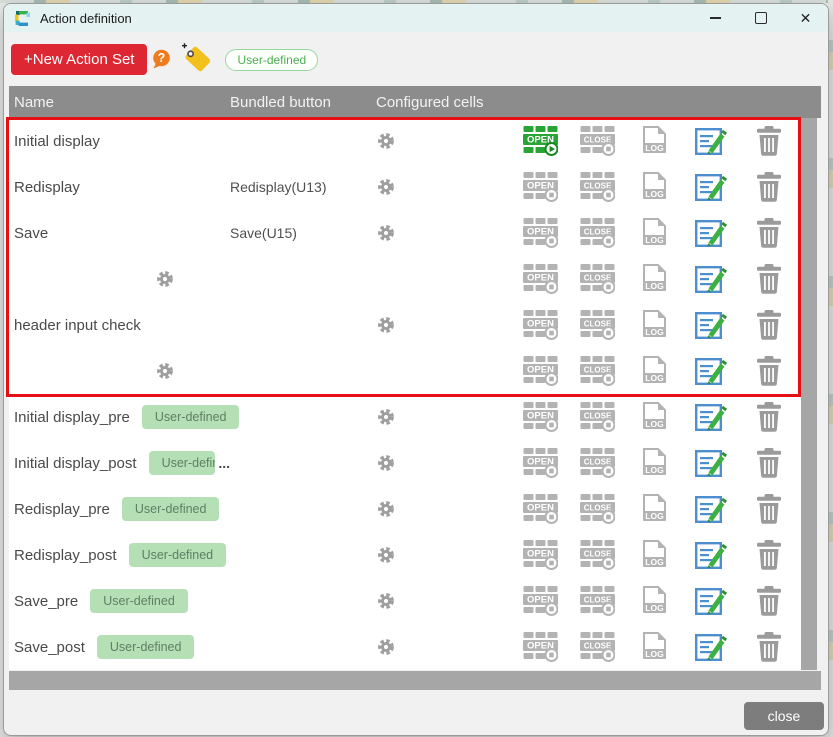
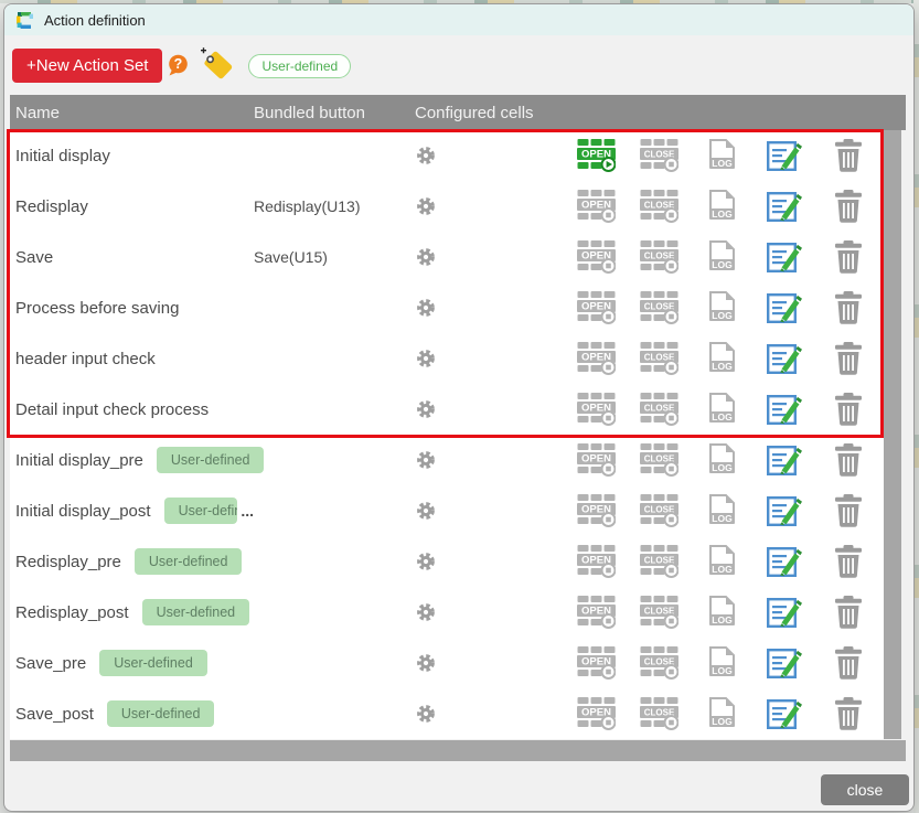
  Action definition
- ✕
  +New Action Set
  ?
  User-defined
  Name
  Bundled button
  Configured cells
  Initial display
  OPEN
  CLOSE
  LOG
  Redisplay
  Redisplay(U13)
  OPEN
  CLOSE
  LOG
  Save
  Save(U15)
  OPEN
  CLOSE
  LOG
+ Process before saving
  OPEN
  CLOSE
  LOG
  header input check
  OPEN
  CLOSE
  LOG
+ Detail input check process
  OPEN
  CLOSE
  LOG
  Initial display_pre
  User-defined
  OPEN
  CLOSE
  LOG
  Initial display_post
  User-defi
  ...
  OPEN
  CLOSE
  LOG
  Redisplay_pre
  User-defined
  OPEN
  CLOSE
  LOG
  Redisplay_post
  User-defined
  OPEN
  CLOSE
  LOG
  Save_pre
  User-defined
  OPEN
  CLOSE
  LOG
  Save_post
  User-defined
  OPEN
  CLOSE
  LOG
  close
